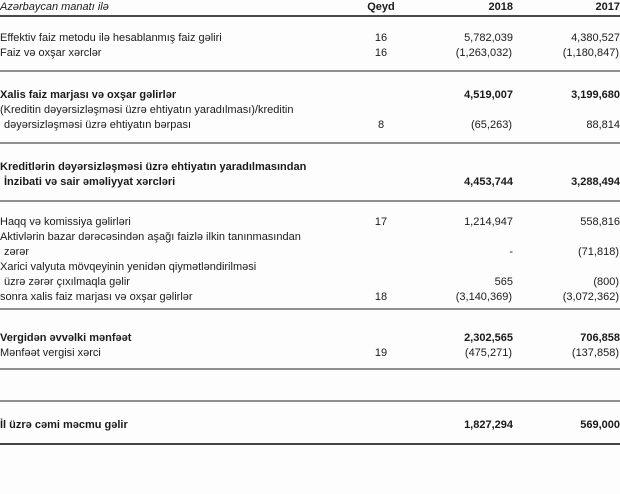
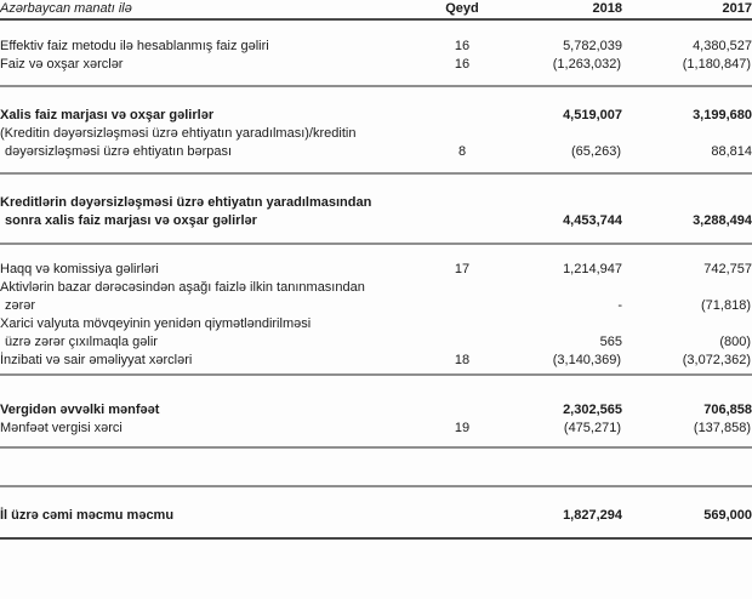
  Azərbaycan manatı ilə	Qeyd	2018	2017
  Effektiv faiz metodu ilə hesablanmış faiz gəliri	16	5,782,039	4,380,527
  Faiz və oxşar xərclər	16	(1,263,032)	(1,180,847)
  Xalis faiz marjası və oxşar gəlirlər		4,519,007	3,199,680
  (Kreditin dəyərsizləşməsi üzrə ehtiyatın yaradılması)/kreditin dəyərsizləşməsi üzrə ehtiyatın bərpası	8	(65,263)	88,814
- Kreditlərin dəyərsizləşməsi üzrə ehtiyatın yaradılmasından İnzibati və sair əməliyyat xərcləri		4,453,744	3,288,494
+ Kreditlərin dəyərsizləşməsi üzrə ehtiyatın yaradılmasından sonra xalis faiz marjası və oxşar gəlirlər		4,453,744	3,288,494
- Haqq və komissiya gəlirləri	17	1,214,947	558,816
+ Haqq və komissiya gəlirləri	17	1,214,947	742,757
  Aktivlərin bazar dərəcəsindən aşağı faizlə ilkin tanınmasından zərər		-	(71,818)
  Xarici valyuta mövqeyinin yenidən qiymətləndirilməsi üzrə zərər çıxılmaqla gəlir		565	(800)
- sonra xalis faiz marjası və oxşar gəlirlər	18	(3,140,369)	(3,072,362)
+ İnzibati və sair əməliyyat xərcləri	18	(3,140,369)	(3,072,362)
  Vergidən əvvəlki mənfəət		2,302,565	706,858
  Mənfəət vergisi xərci	19	(475,271)	(137,858)
- İl üzrə cəmi məcmu gəlir		1,827,294	569,000
+ İl üzrə cəmi məcmu məcmu		1,827,294	569,000
